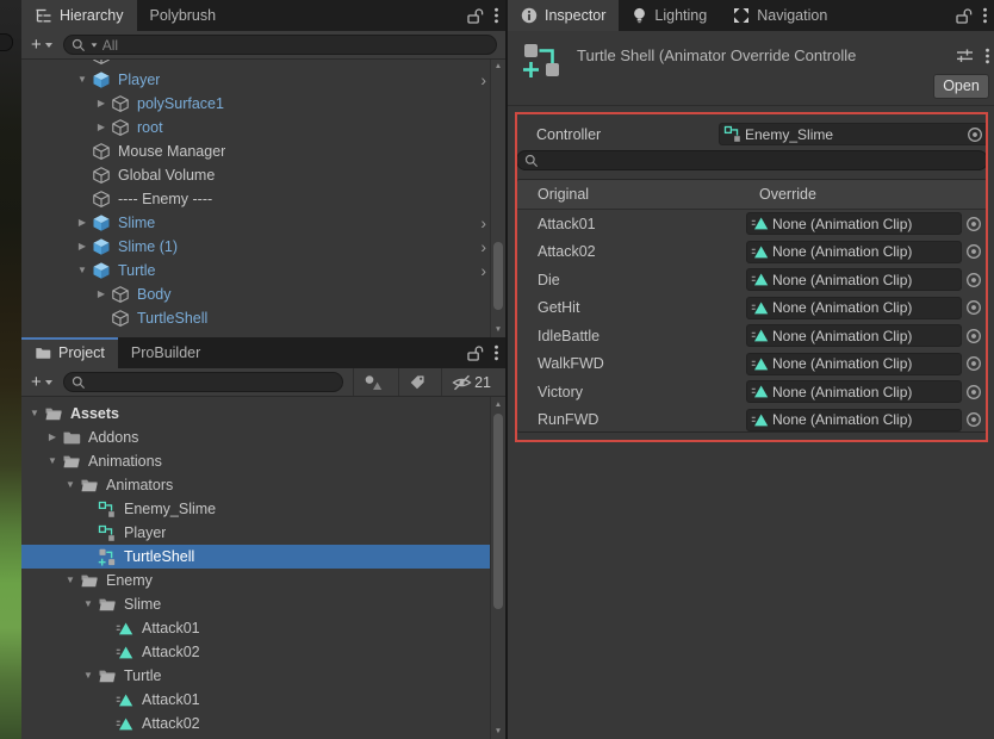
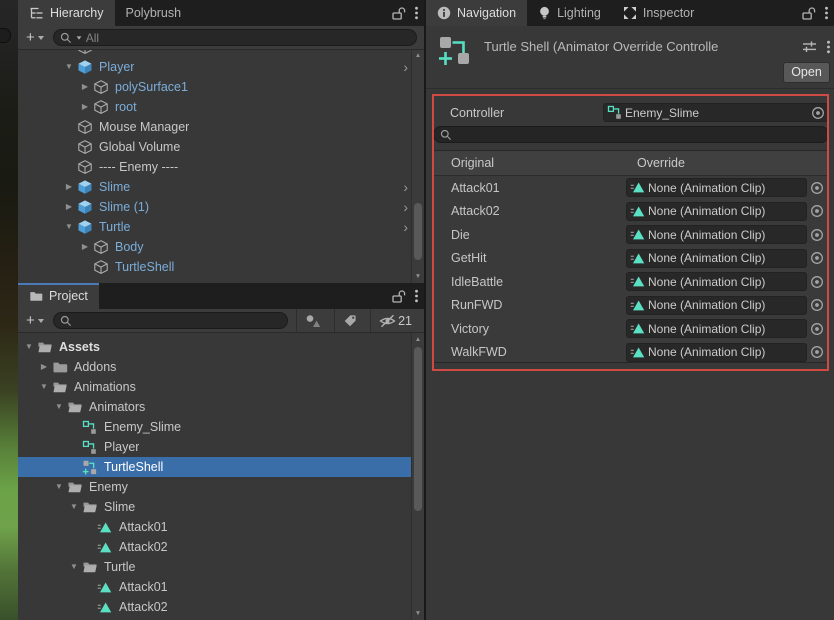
  Hierarchy
  Polybrush
  All
  ▼
  Player
  ›
  ▶
  polySurface1
  ▶
  root
  Mouse Manager
  Global Volume
  ---- Enemy ----
  ▶
  Slime
  ›
  ▶
  Slime (1)
  ›
  ▼
  Turtle
  ›
  ▶
  Body
  TurtleShell
  Project
- ProBuilder
  21
  ▼
  Assets
  ▶
  Addons
  ▼
  Animations
  ▼
  Animators
  Enemy_Slime
  Player
  TurtleShell
  ▼
  Enemy
  ▼
  Slime
  Attack01
  Attack02
  ▼
  Turtle
  Attack01
  Attack02
- Inspector
+ Navigation
  Lighting
- Navigation
+ Inspector
  Turtle Shell (Animator Override Controlle
  Open
  Controller
  Enemy_Slime
  Original
  Override
  Attack01
  None (Animation Clip)
  Attack02
  None (Animation Clip)
  Die
  None (Animation Clip)
  GetHit
  None (Animation Clip)
  IdleBattle
  None (Animation Clip)
- WalkFWD
+ RunFWD
  None (Animation Clip)
  Victory
  None (Animation Clip)
- RunFWD
+ WalkFWD
  None (Animation Clip)
